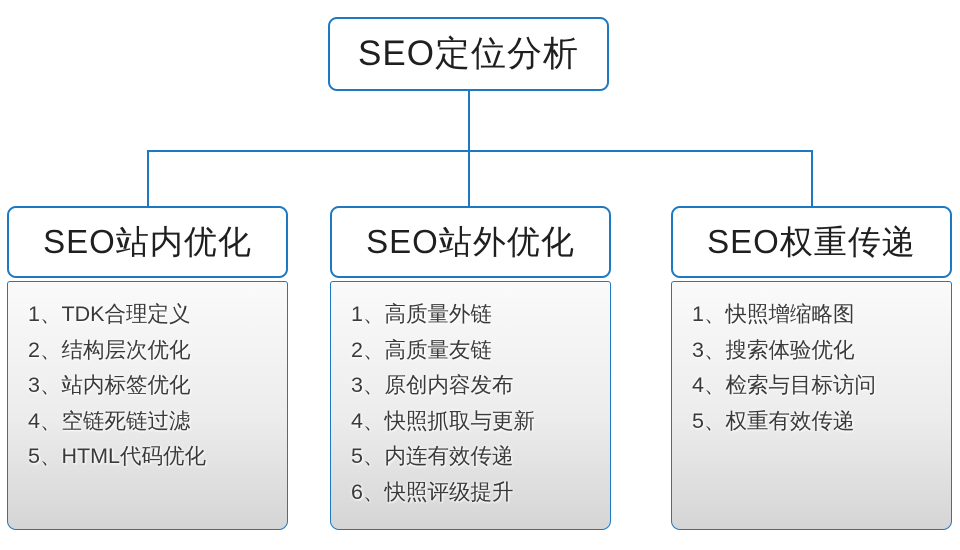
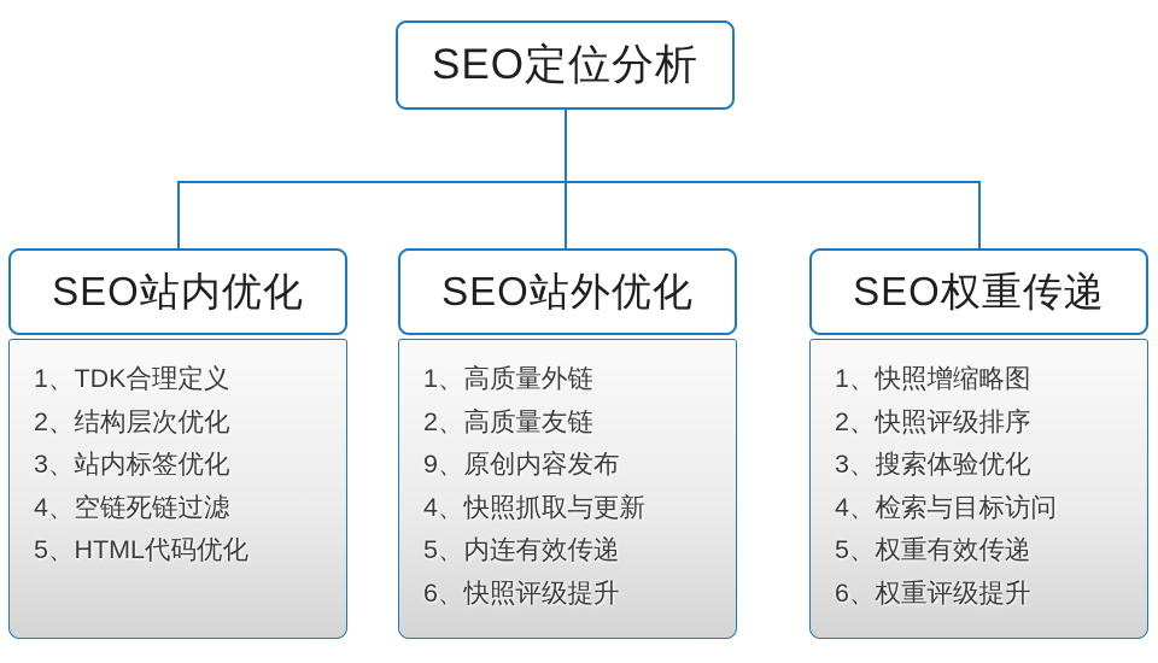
  SEO定位分析
  SEO站内优化
  1、TDK合理定义
  2、结构层次优化
  3、站内标签优化
  4、空链死链过滤
  5、HTML代码优化
  SEO站外优化
  1、高质量外链
  2、高质量友链
- 3、原创内容发布
+ 9、原创内容发布
  4、快照抓取与更新
  5、内连有效传递
  6、快照评级提升
  SEO权重传递
  1、快照增缩略图
+ 2、快照评级排序
  3、搜索体验优化
  4、检索与目标访问
  5、权重有效传递
+ 6、权重评级提升
